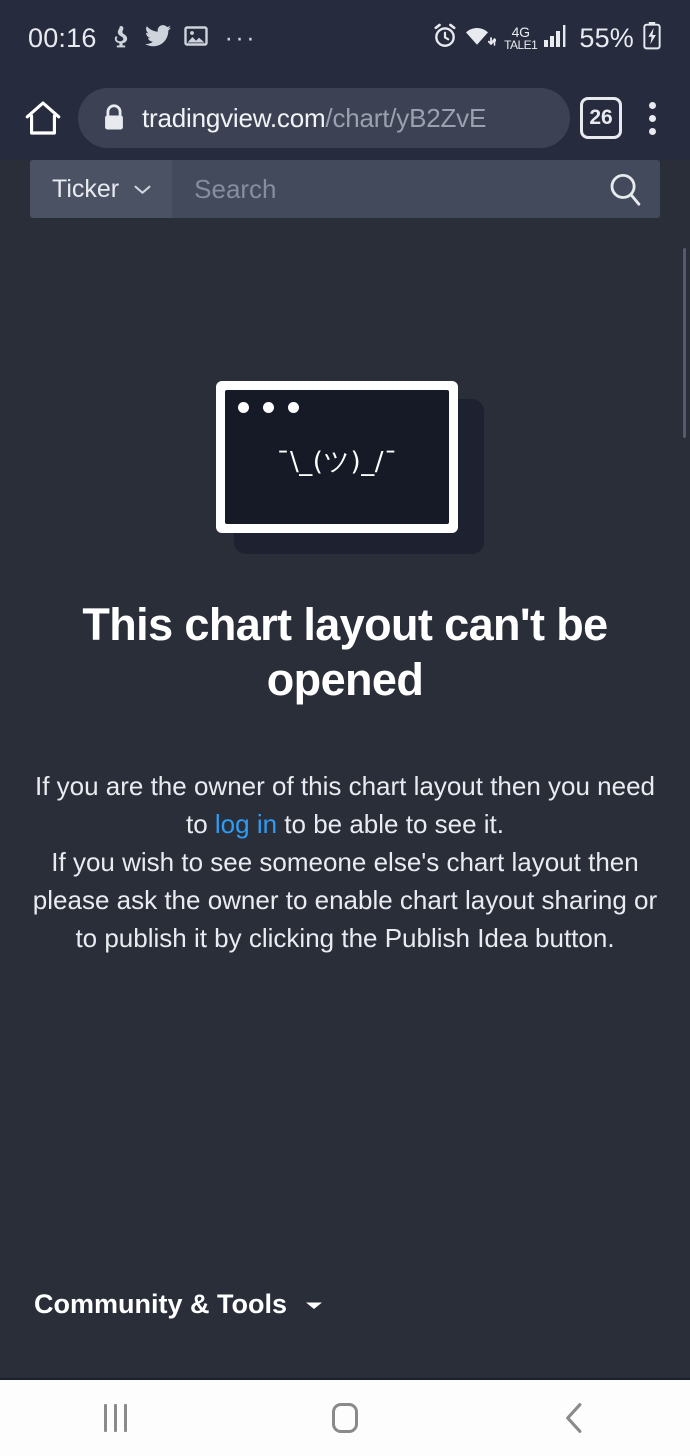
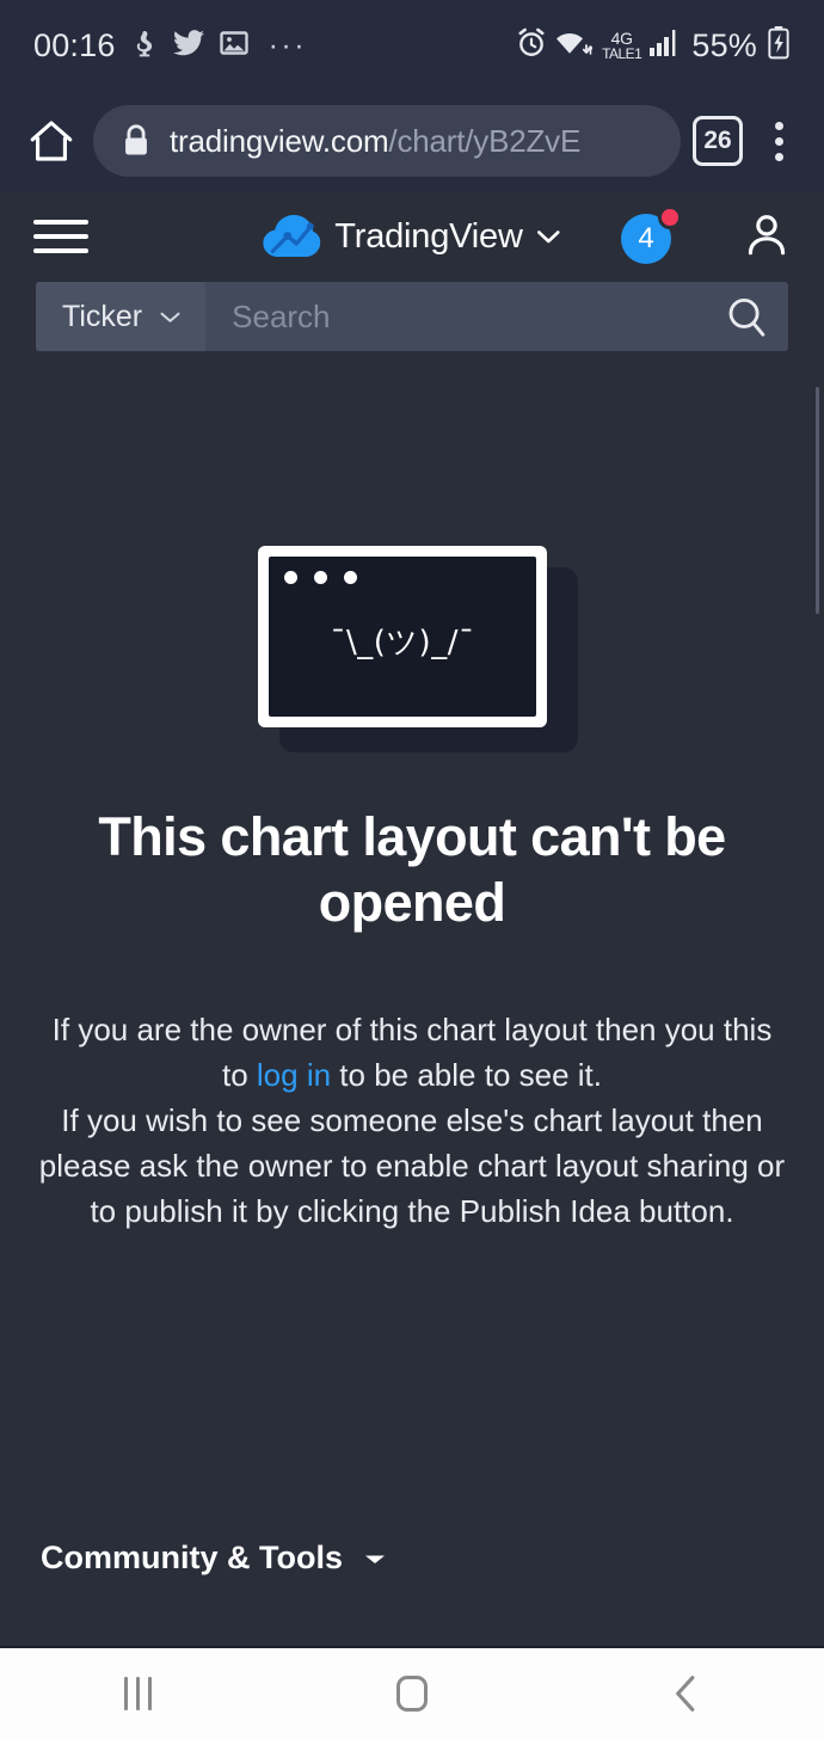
  00:16
  ···
  4G
  TALE1
  55%
  tradingview.com/chart/yB2ZvE
  26
+ TradingView
+ 4
  Ticker
  Search
  ¯\_(ツ)_/¯
  This chart layout can't be opened
- If you are the owner of this chart layout then you need to log in to be able to see it.
+ If you are the owner of this chart layout then you this to log in to be able to see it.
  If you wish to see someone else's chart layout then please ask the owner to enable chart layout sharing or to publish it by clicking the Publish Idea button.
  Community & Tools
